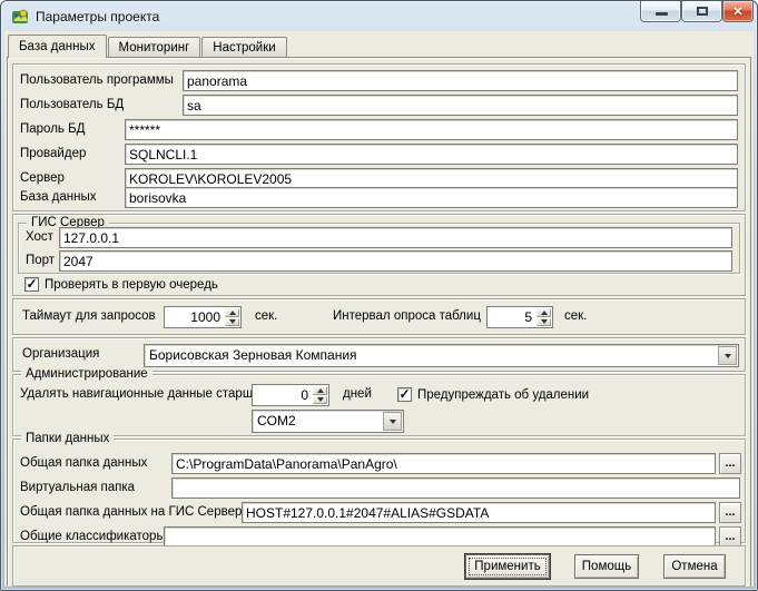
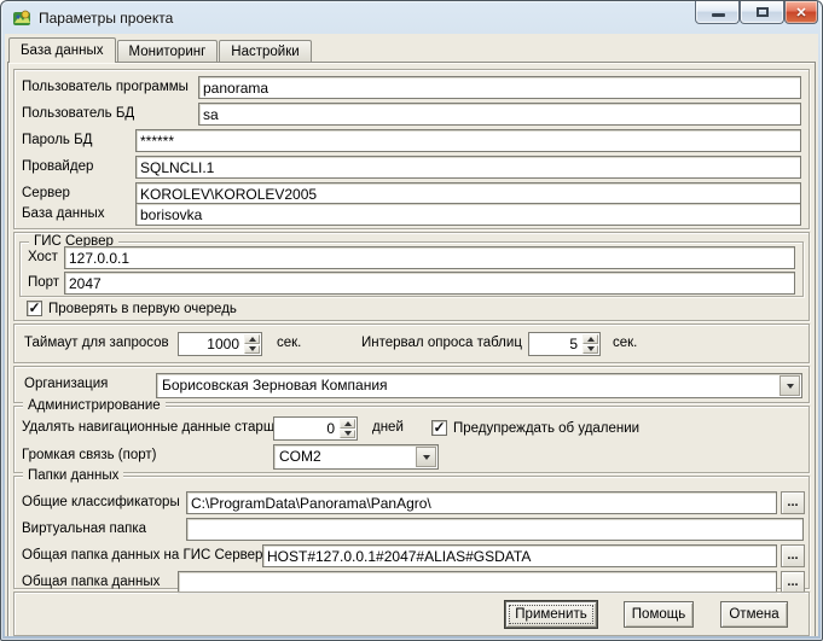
  Параметры проекта
  ✕
  База данных
  Мониторинг
  Настройки
  Пользователь программы
  panorama
  Пользователь БД
  sa
  Пароль БД
  ******
  Провайдер
  SQLNCLI.1
  Сервер
  KOROLEV\KOROLEV2005
  База данных
  borisovka
  ГИС Сервер
  Хост
  127.0.0.1
  Порт
  2047
  ✓
  Проверять в первую очередь
  Таймаут для запросов
  1000
  сек.
  Интервал опроса таблиц
  5
  сек.
  Организация
  Борисовская Зерновая Компания
  Администрирование
  Удалять навигационные данные старш
  0
  дней
  ✓
  Предупреждать об удалении
+ Громкая связь (порт)
  COM2
  Папки данных
- Общая папка данных
+ Общие классификаторы
  C:\ProgramData\Panorama\PanAgro\
  ...
  Виртуальная папка
  Общая папка данных на ГИС Сервер
  HOST#127.0.0.1#2047#ALIAS#GSDATA
  ...
- Общие классификаторы
+ Общая папка данных
  ...
  Применить
  Помощь
  Отмена
